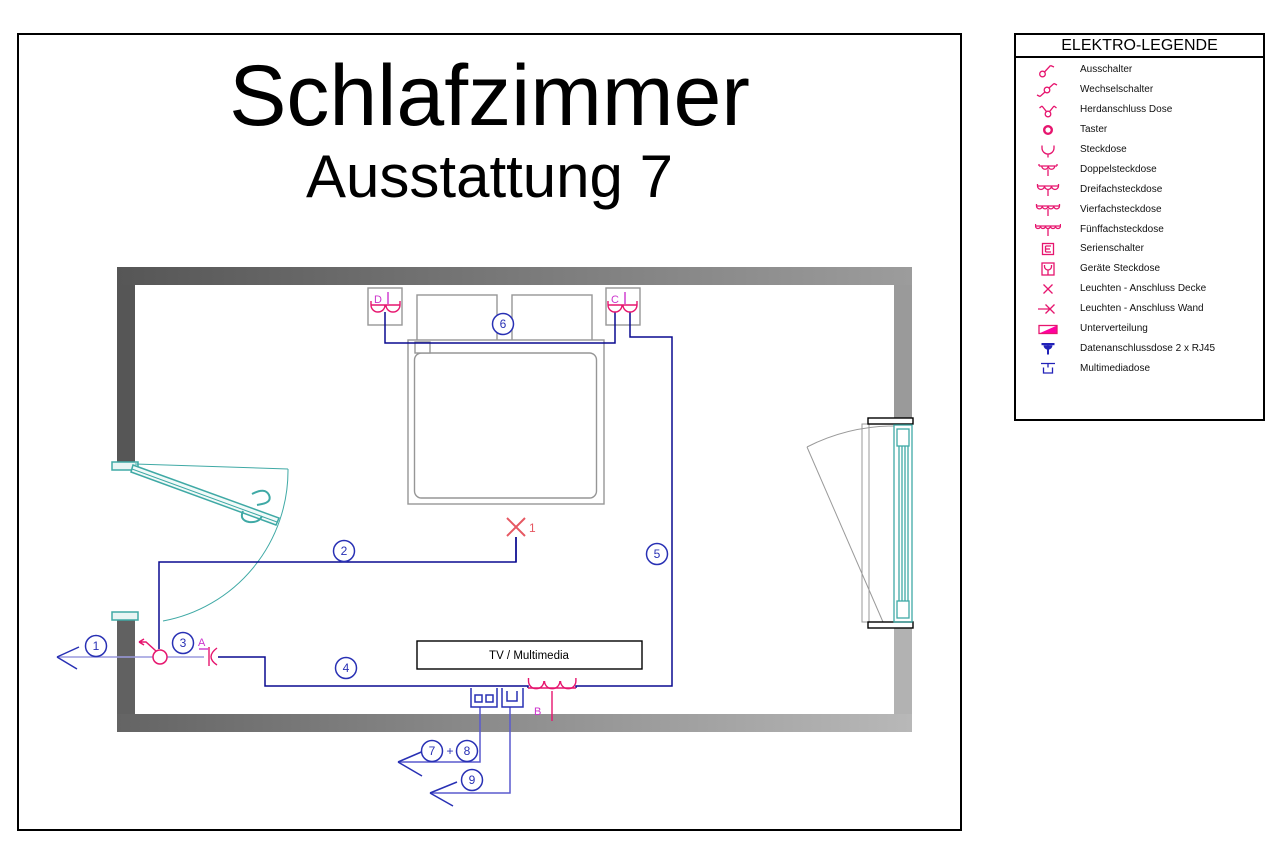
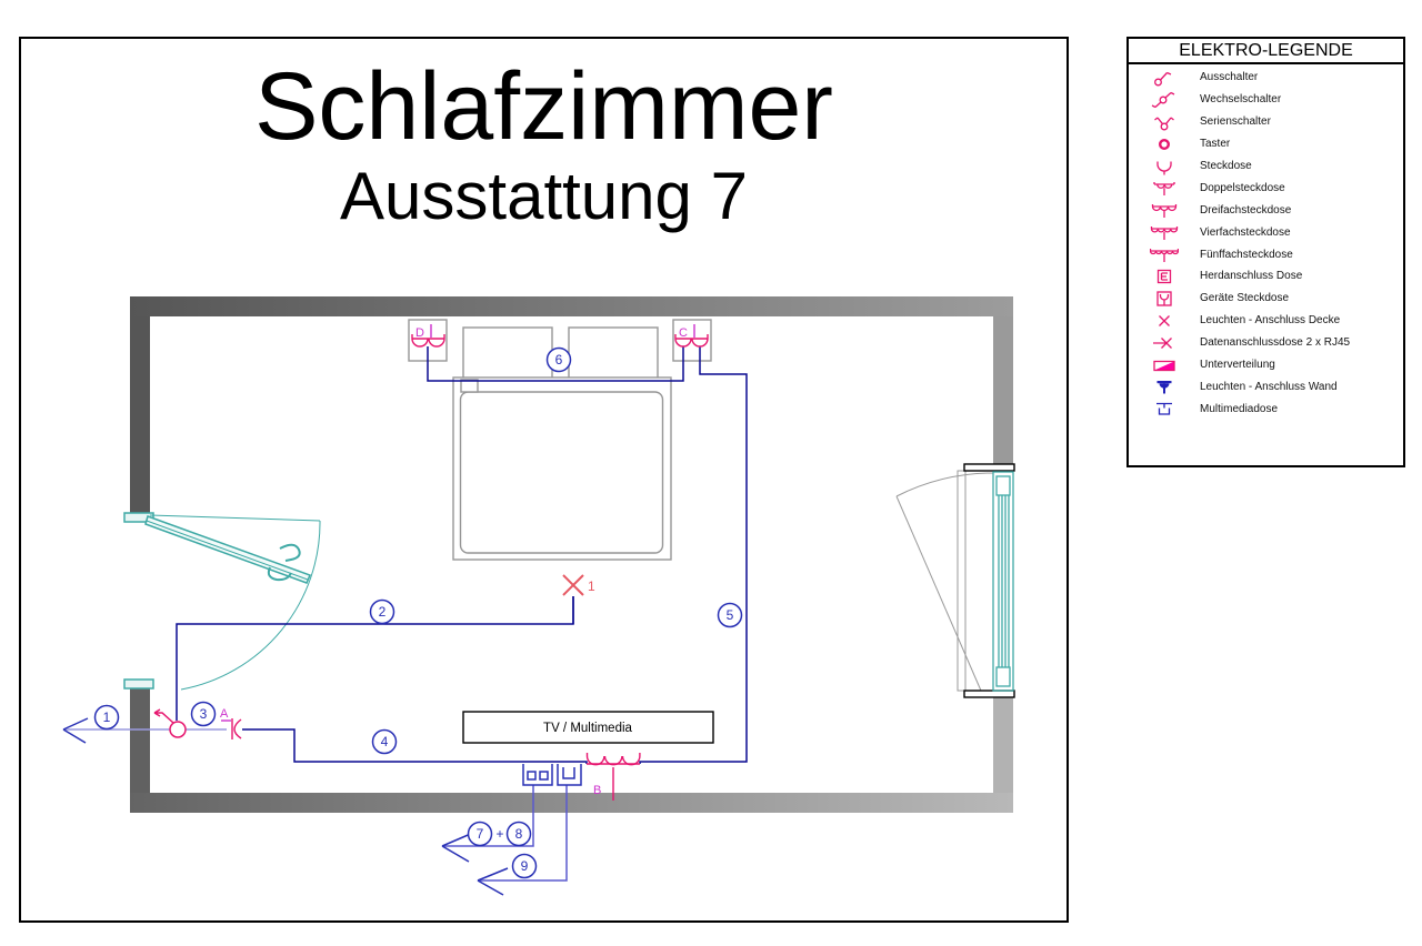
  Schlafzimmer
  Ausstattung 7
  TV / Multimedia
  D
  C
  B
  A
  1
  1
  2
  3
  4
  5
  6
  7
  8
  9
  +
  ELEKTRO-LEGENDE
  Ausschalter
  Wechselschalter
- Herdanschluss Dose
+ Serienschalter
  Taster
  Steckdose
  Doppelsteckdose
  Dreifachsteckdose
  Vierfachsteckdose
  Fünffachsteckdose
- Serienschalter
+ Herdanschluss Dose
  Geräte Steckdose
  Leuchten - Anschluss Decke
- Leuchten - Anschluss Wand
+ Datenanschlussdose 2 x RJ45
  Unterverteilung
- Datenanschlussdose 2 x RJ45
+ Leuchten - Anschluss Wand
  Multimediadose
